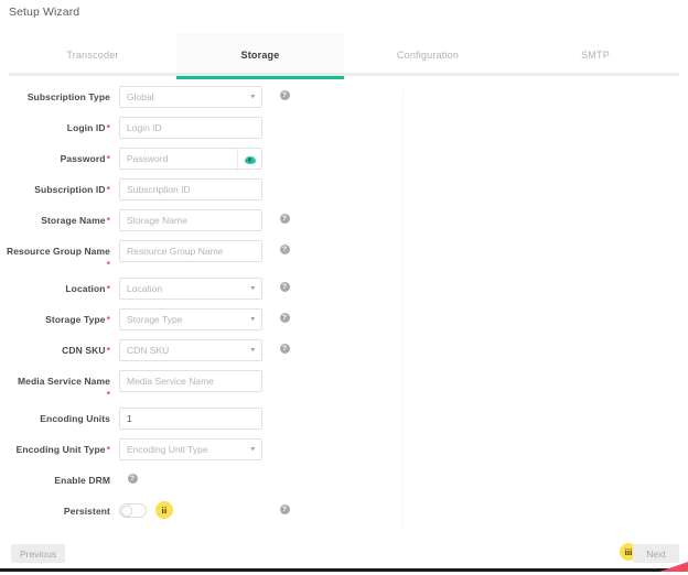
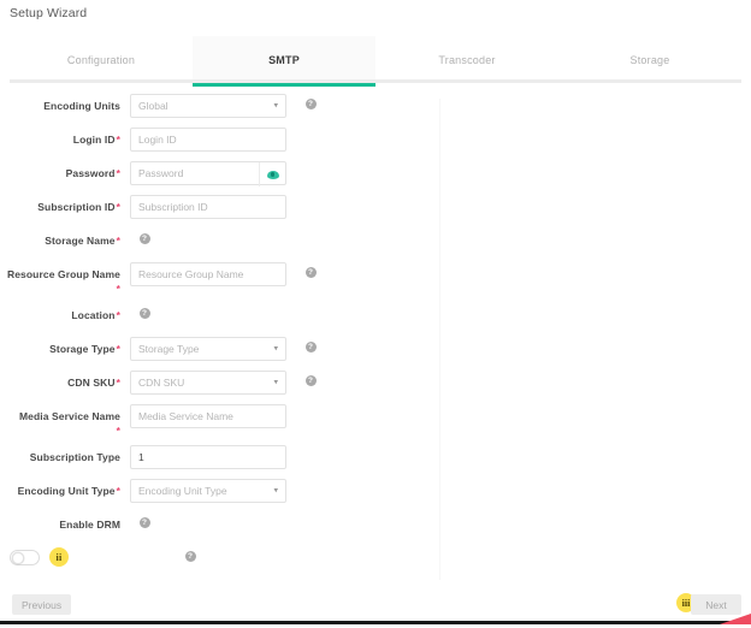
  Setup Wizard
- Transcoder
+ Configuration
- Storage
+ SMTP
- Configuration
+ Transcoder
- SMTP
+ Storage
- Subscription Type
+ Encoding Units
  Global
  Login ID*
  Login ID
  Password*
  Password
  Subscription ID*
  Subscription ID
  Storage Name*
- Storage Name
  Resource Group Name
  *
  Resource Group Name
  Location*
- Location
  Storage Type*
  Storage Type
  CDN SKU*
  CDN SKU
  Media Service Name
  *
  Media Service Name
- Encoding Units
+ Subscription Type
  1
  Encoding Unit Type*
  Encoding Unit Type
  Enable DRM
- Persistent
  ii
  Previous
  iii
  Next
